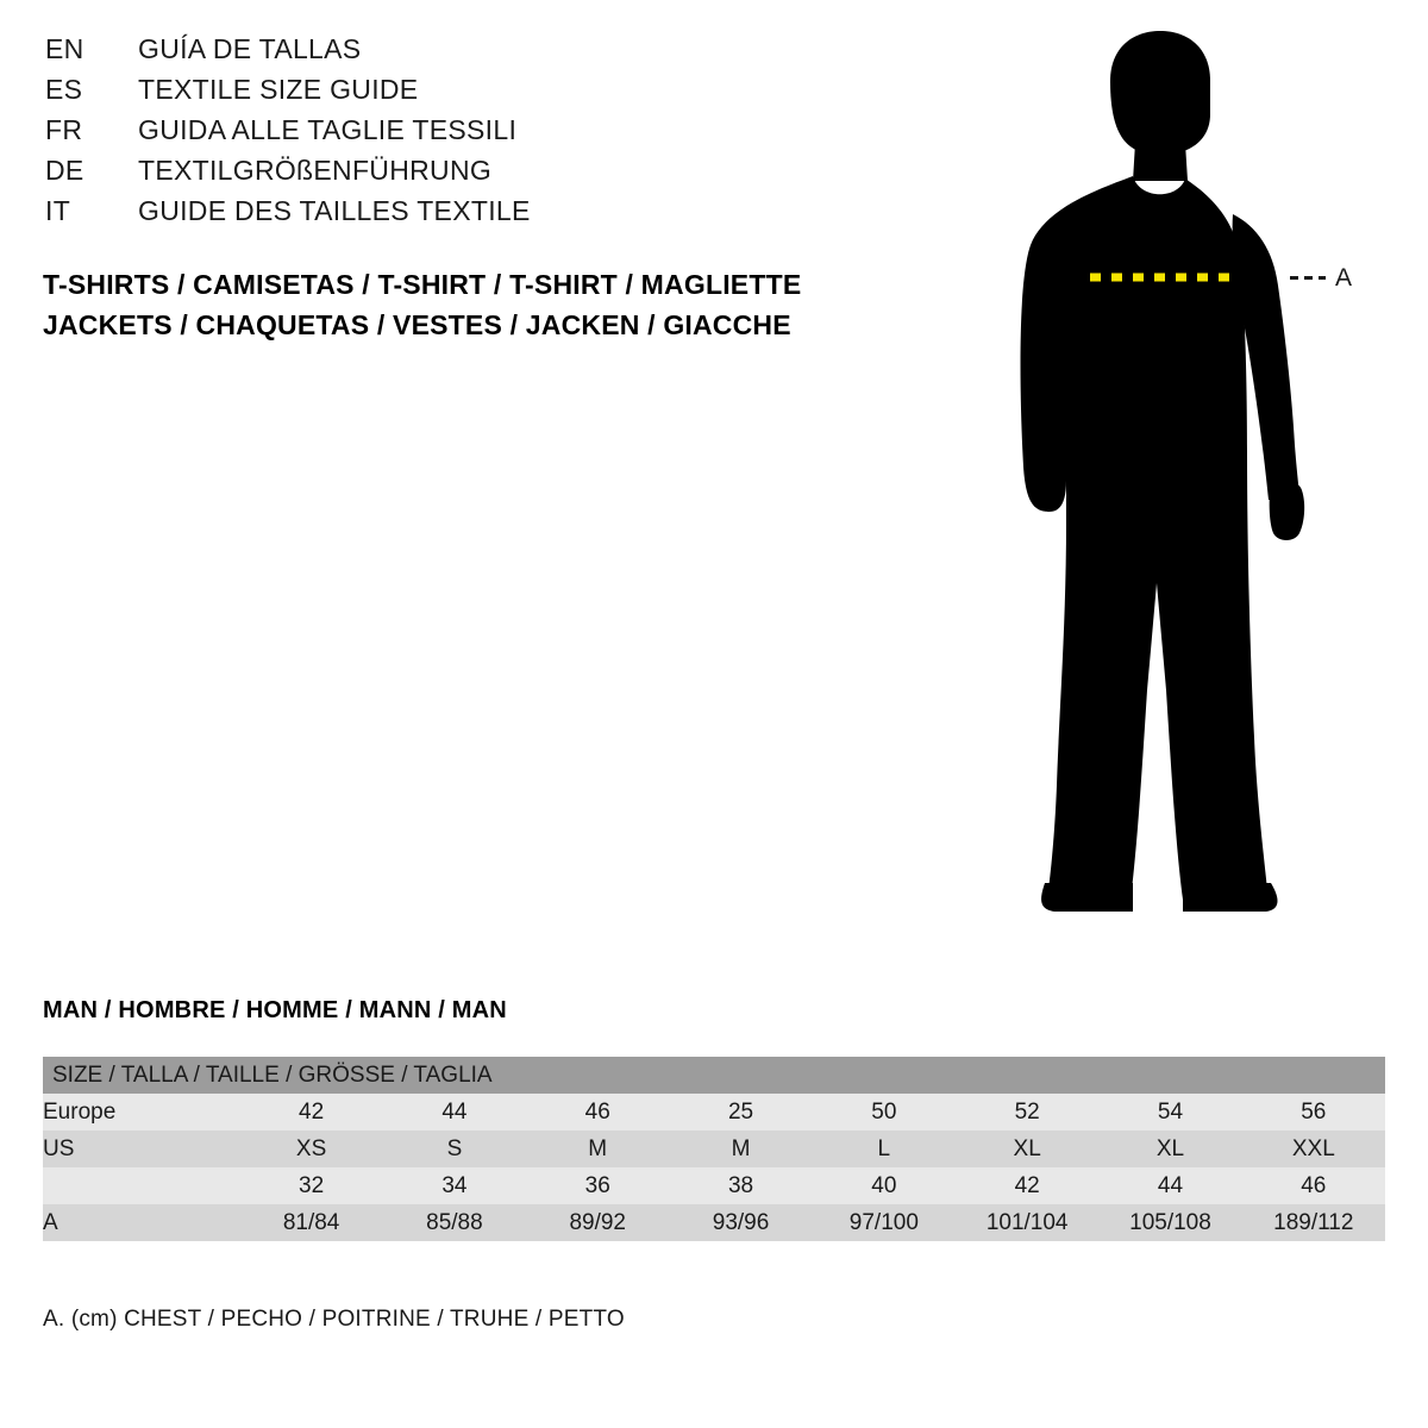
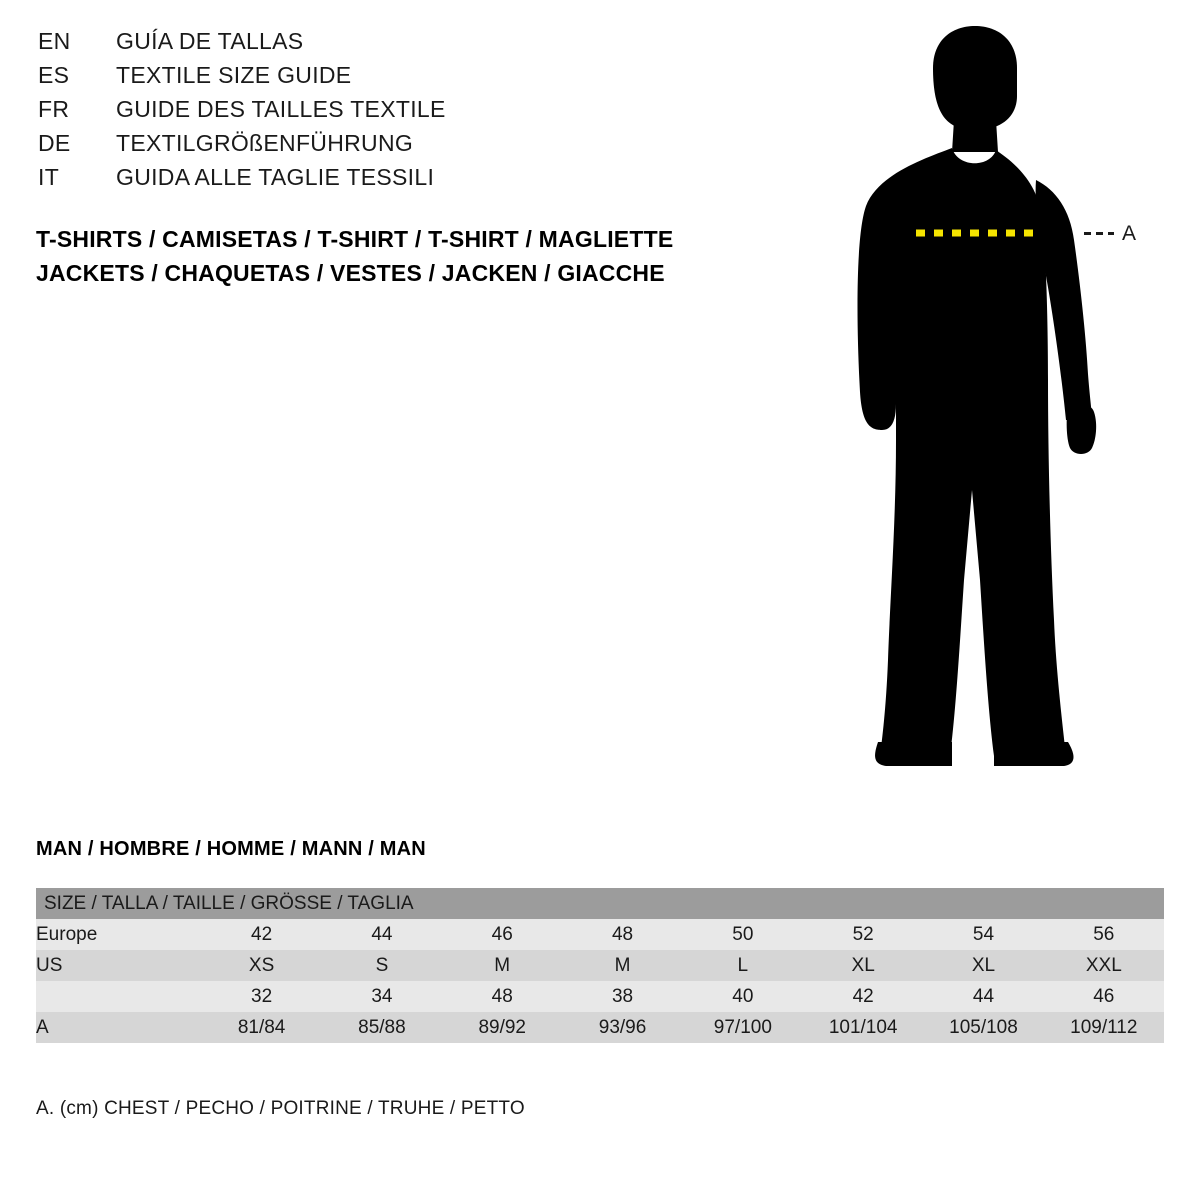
  EN
  GUÍA DE TALLAS
  ES
  TEXTILE SIZE GUIDE
  FR
- GUIDA ALLE TAGLIE TESSILI
+ GUIDE DES TAILLES TEXTILE
  DE
  TEXTILGRÖßENFÜHRUNG
  IT
- GUIDE DES TAILLES TEXTILE
+ GUIDA ALLE TAGLIE TESSILI
  T-SHIRTS / CAMISETAS / T-SHIRT / T-SHIRT / MAGLIETTE
  JACKETS / CHAQUETAS / VESTES / JACKEN / GIACCHE
  A
  MAN / HOMBRE / HOMME / MANN / MAN
  SIZE / TALLA / TAILLE / GRÖSSE / TAGLIA
- Europe	42	44	46	25	50	52	54	56
+ Europe	42	44	46	48	50	52	54	56
  US	XS	S	M	M	L	XL	XL	XXL
- 	32	34	36	38	40	42	44	46
+ 	32	34	48	38	40	42	44	46
- A	81/84	85/88	89/92	93/96	97/100	101/104	105/108	189/112
+ A	81/84	85/88	89/92	93/96	97/100	101/104	105/108	109/112
  A. (cm) CHEST / PECHO / POITRINE / TRUHE / PETTO
